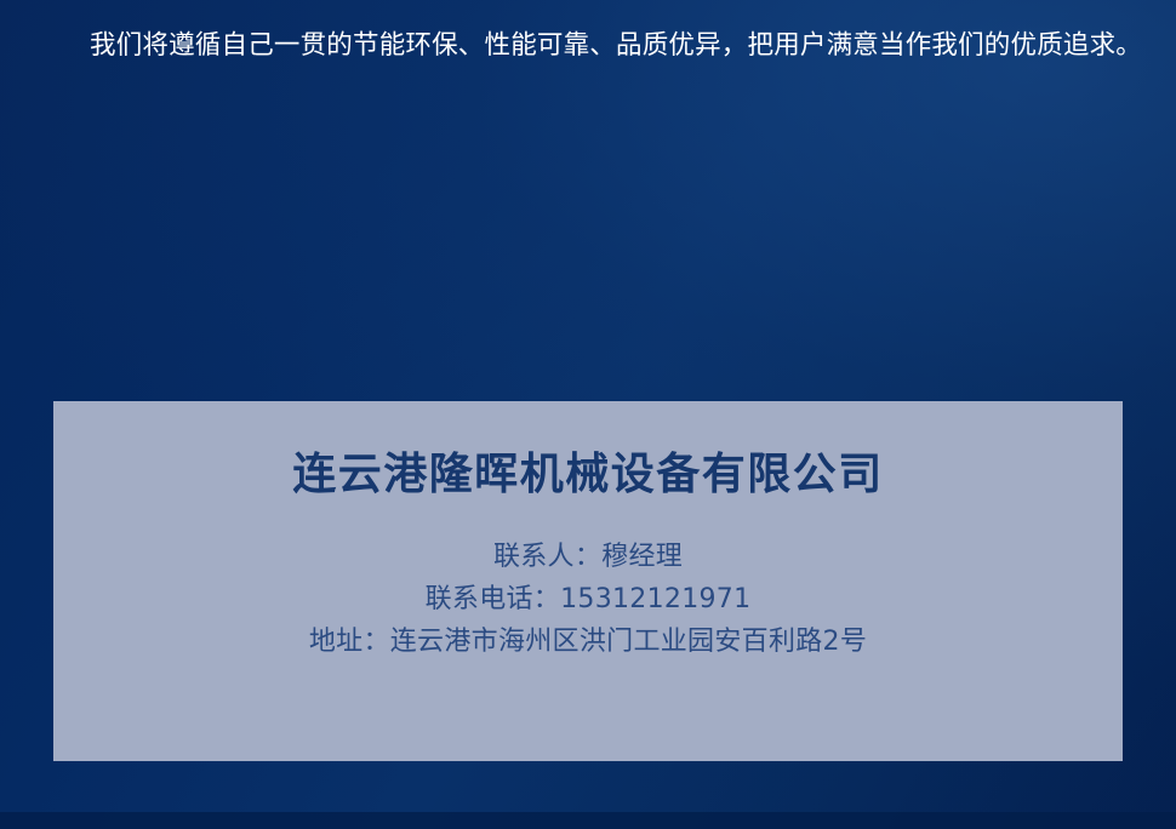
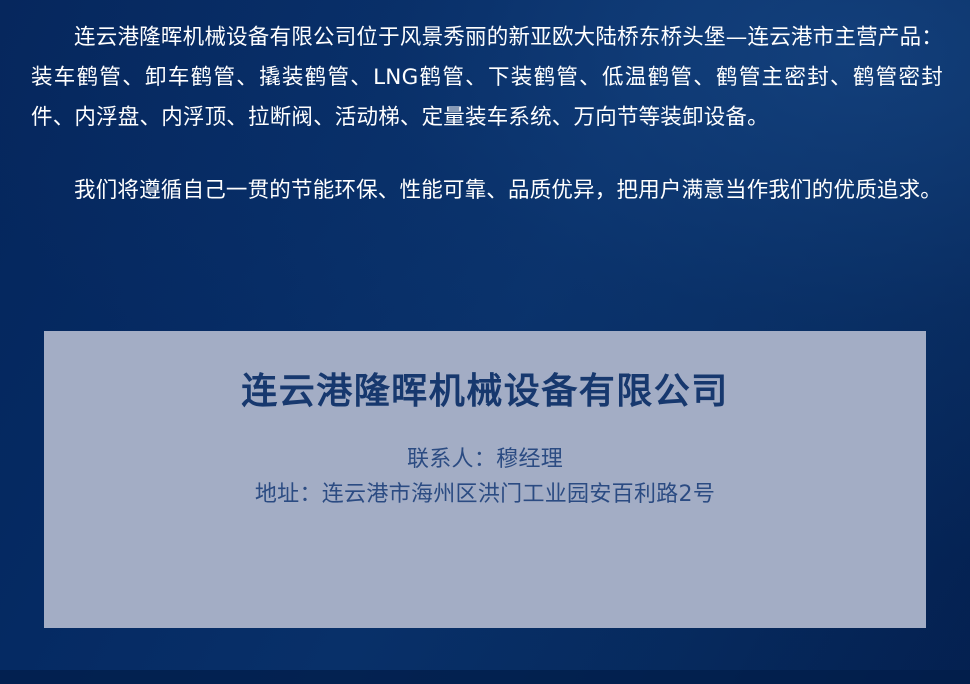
+ 连云港隆晖机械设备有限公司位于风景秀丽的新亚欧大陆桥东桥头堡—连云港市主营产品：装车鹤管、卸车鹤管、撬装鹤管、LNG鹤管、下装鹤管、低温鹤管、鹤管主密封、鹤管密封件、内浮盘、内浮顶、拉断阀、活动梯、定量装车系统、万向节等装卸设备。
  我们将遵循自己一贯的节能环保、性能可靠、品质优异，把用户满意当作我们的优质追求。
  连云港隆晖机械设备有限公司
  联系人：穆经理
- 联系电话：15312121971
  地址：连云港市海州区洪门工业园安百利路2号
